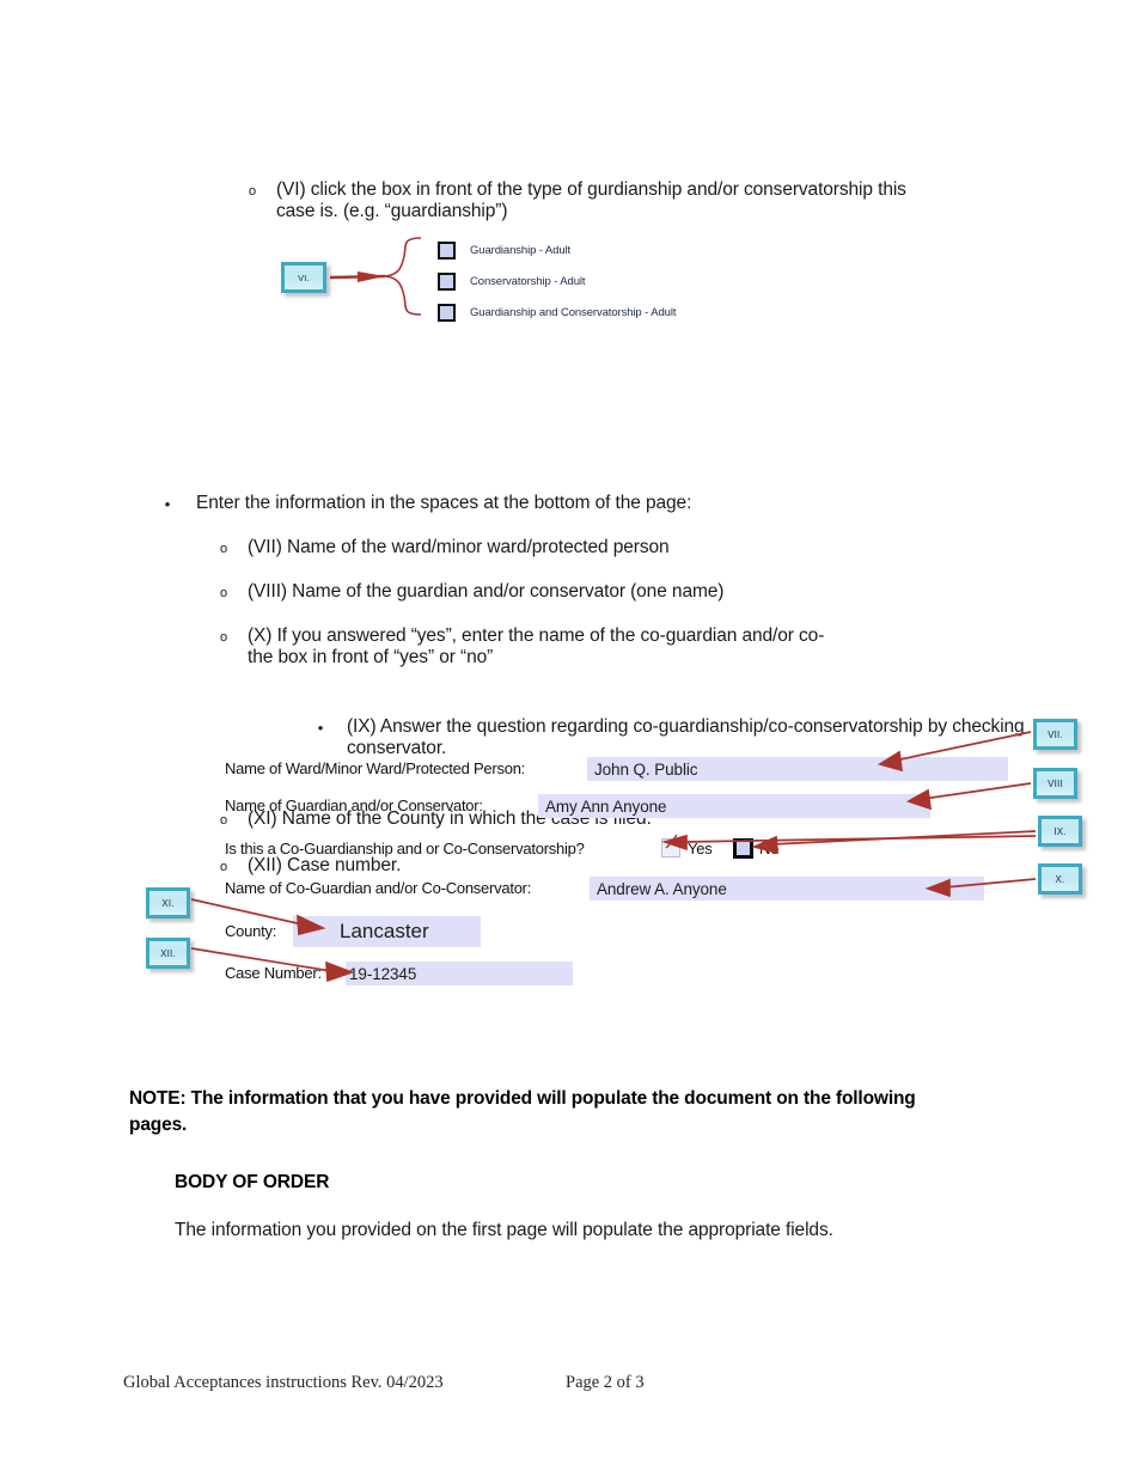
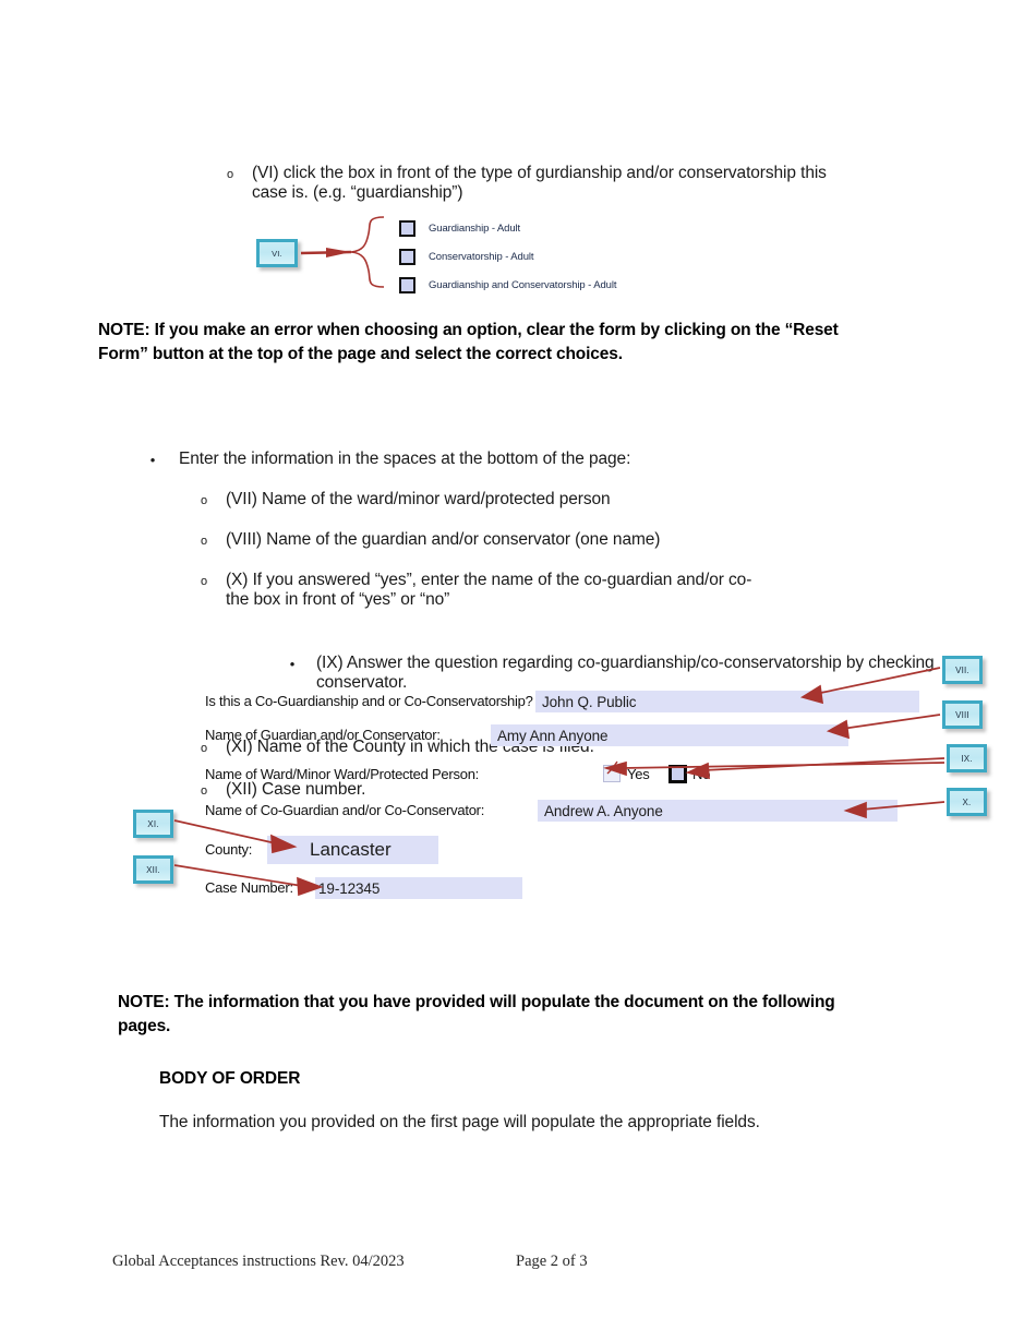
  o
  (VI) click the box in front of the type of gurdianship and/or conservatorship this
  case is. (e.g. “guardianship”)
  VI.
  Guardianship - Adult
  Conservatorship - Adult
  Guardianship and Conservatorship - Adult
+ NOTE: If you make an error when choosing an option, clear the form by clicking on the “Reset
+ Form” button at the top of the page and select the correct choices.
  •
  Enter the information in the spaces at the bottom of the page:
  o
  (VII) Name of the ward/minor ward/protected person
  o
  (VIII) Name of the guardian and/or conservator (one name)
  o
  (X) If you answered “yes”, enter the name of the co-guardian and/or co-
  the box in front of “yes” or “no”
  •
  (IX) Answer the question regarding co-guardianship/co-conservatorship by checking
  conservator.
  o
  (XI) Name of the County in which the case is filed.
  o
  (XII) Case number.
- Name of Ward/Minor Ward/Protected Person:
+ Is this a Co-Guardianship and or Co-Conservatorship?
  John Q. Public
  Name of Guardian and/or Conservator:
  Amy Ann Anyone
- Is this a Co-Guardianship and or Co-Conservatorship?
+ Name of Ward/Minor Ward/Protected Person:
  Yes
  Name of Co-Guardian and/or Co-Conservator:
  Andrew A. Anyone
  County:
  Lancaster
  Case Number:
  19-12345
  VII.
  VIII
  IX.
  X.
  XI.
  XII.
  NOTE: The information that you have provided will populate the document on the following
  pages.
  BODY OF ORDER
  The information you provided on the first page will populate the appropriate fields.
  Global Acceptances instructions Rev. 04/2023
  Page 2 of 3
